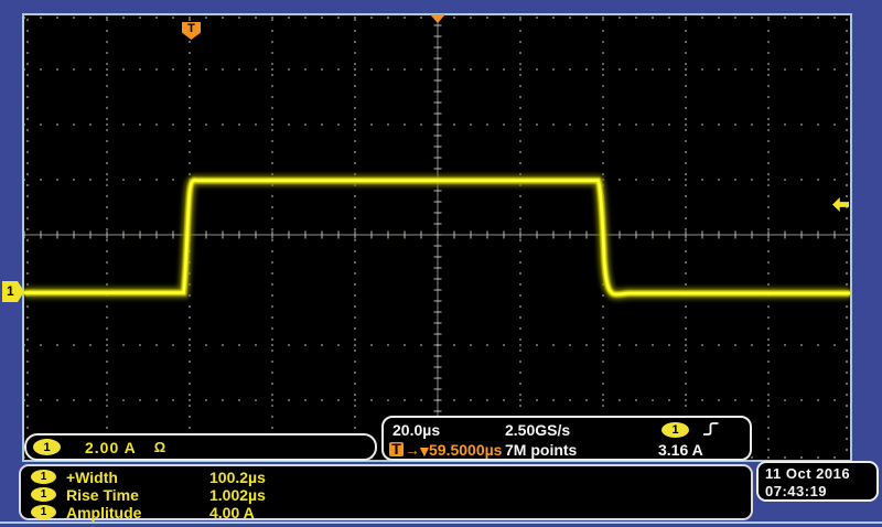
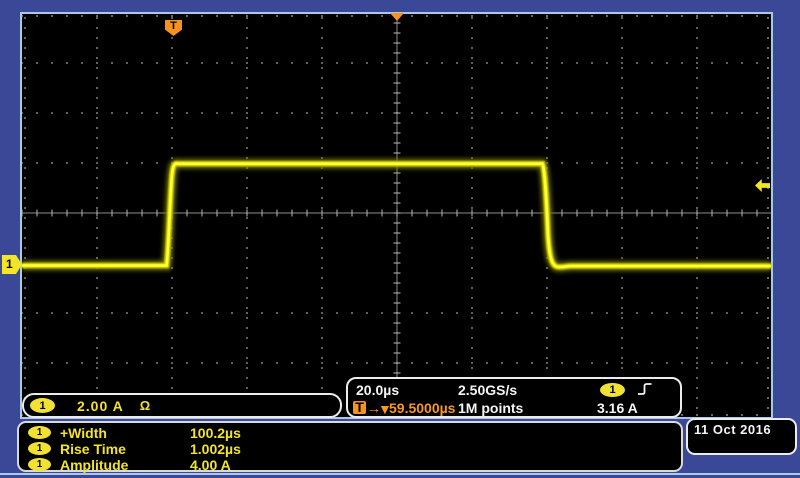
  T
  1
  1
  2.00 A
  Ω
  20.0µs
  2.50GS/s
  1
  T
  →
  ▼
  59.5000µs
- 7M points
+ 1M points
  3.16 A
  1
  +Width
  100.2µs
  1
  Rise Time
  1.002µs
  1
  Amplitude
  4.00 A
  11 Oct 2016
- 07:43:19
